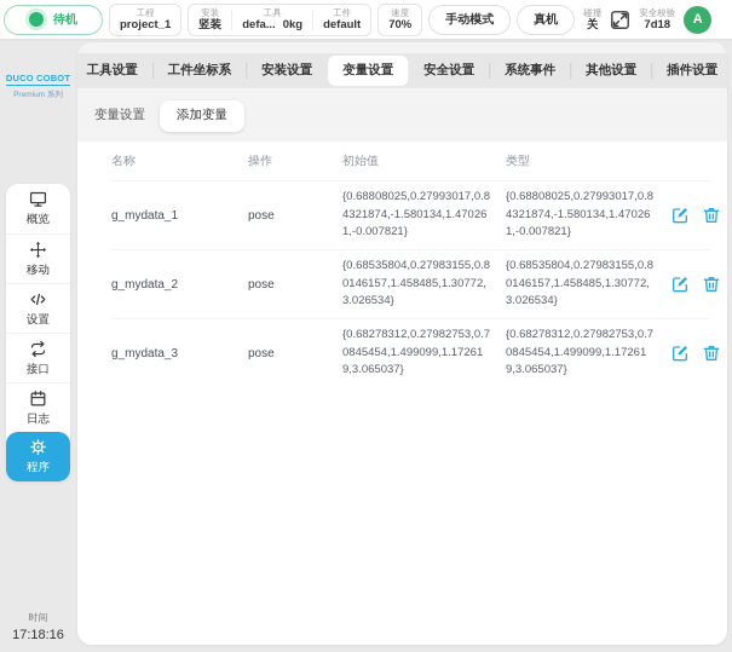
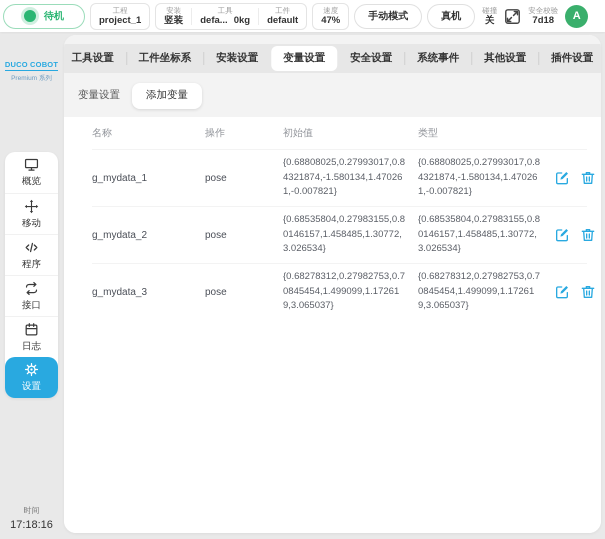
  待机
  工程
  project_1
  安装
  竖装
  工具
  defa...
  0kg
  工件
  default
  速度
- 70%
+ 47%
  手动模式
  真机
  碰撞
  关
  安全校验
  7d18
  A
  DUCO COBOT
  概览
  移动
- 设置
+ 程序
  接口
  日志
- 程序
+ 设置
  时间
  17:18:16
  工具设置
  工件坐标系
  安装设置
  变量设置
  安全设置
  系统事件
  其他设置
  插件设置
  变量设置
  添加变量
  名称
  操作
  初始值
  类型
  g_mydata_1
  pose
  {0.68808025,0.27993017,0.84321874,-1.580134,1.470261,-0.007821}
  {0.68808025,0.27993017,0.84321874,-1.580134,1.470261,-0.007821}
  g_mydata_2
  pose
  {0.68535804,0.27983155,0.80146157,1.458485,1.30772,3.026534}
  {0.68535804,0.27983155,0.80146157,1.458485,1.30772,3.026534}
  g_mydata_3
  pose
  {0.68278312,0.27982753,0.70845454,1.499099,1.172619,3.065037}
  {0.68278312,0.27982753,0.70845454,1.499099,1.172619,3.065037}
